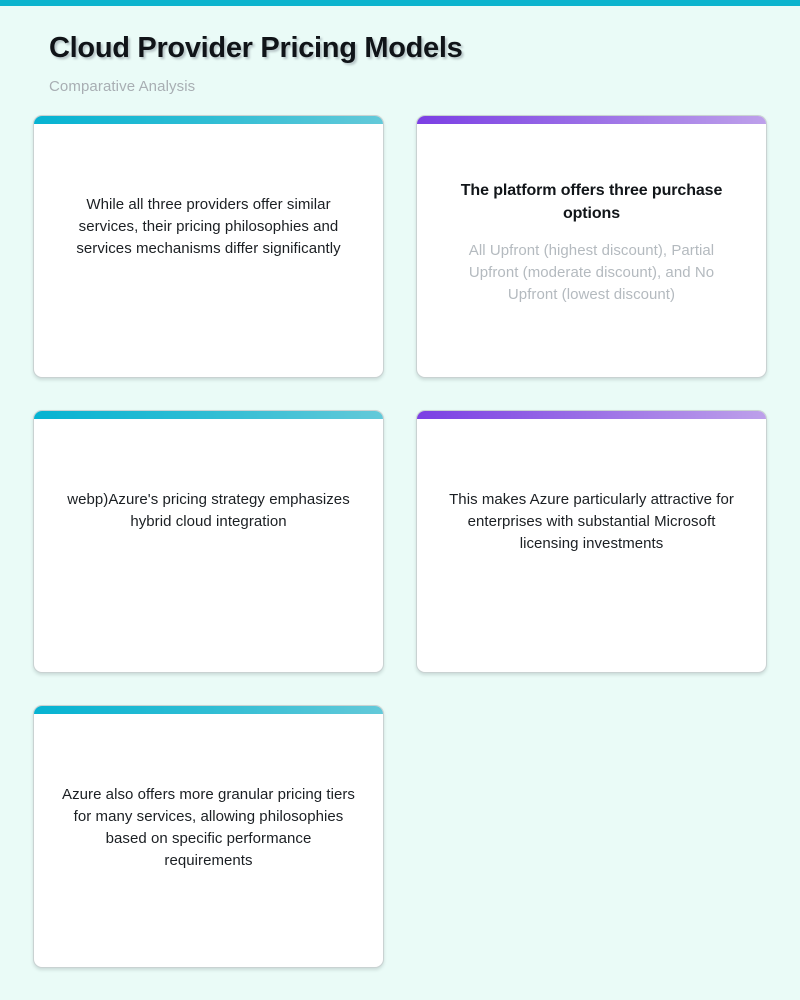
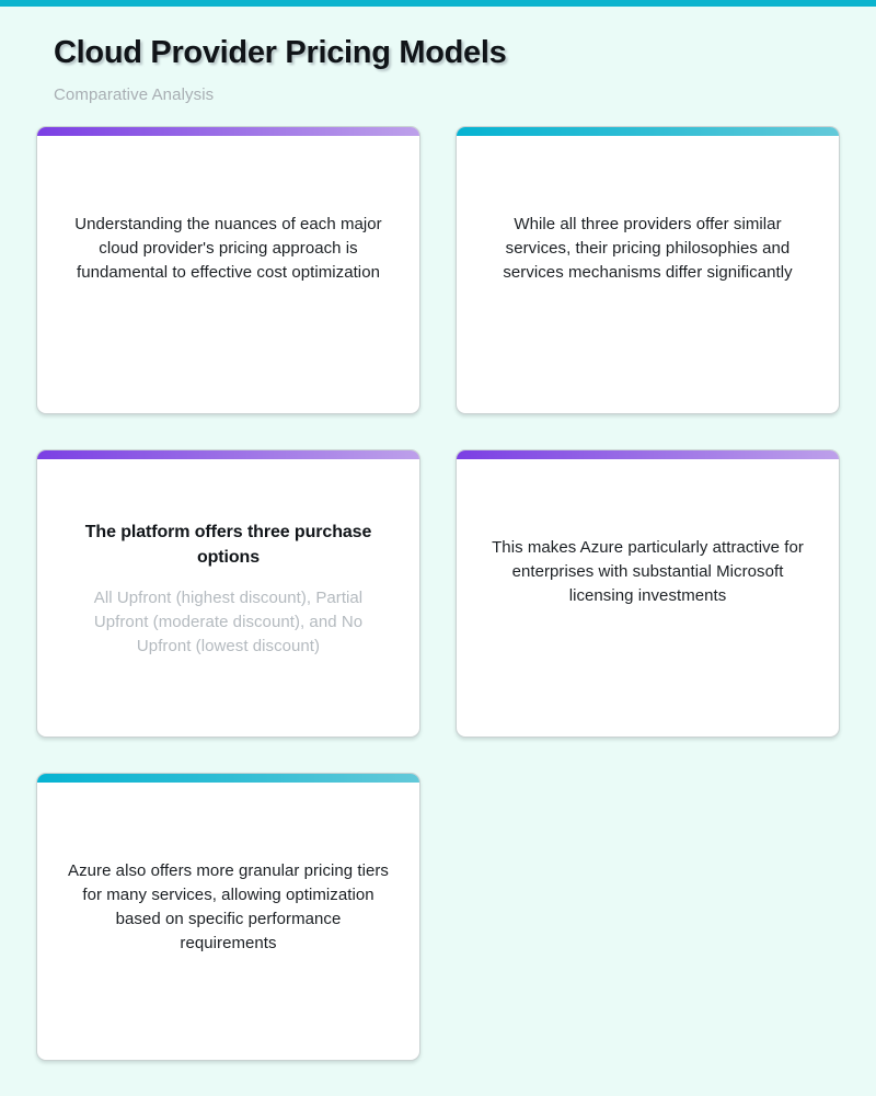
  Cloud Provider Pricing Models
  Comparative Analysis
+ Understanding the nuances of each major cloud provider's pricing approach is fundamental to effective cost optimization
  While all three providers offer similar services, their pricing philosophies and services mechanisms differ significantly
  The platform offers three purchase options
  All Upfront (highest discount), Partial Upfront (moderate discount), and No Upfront (lowest discount)
- webp)Azure's pricing strategy emphasizes hybrid cloud integration
  This makes Azure particularly attractive for enterprises with substantial Microsoft licensing investments
- Azure also offers more granular pricing tiers for many services, allowing philosophies based on specific performance requirements
+ Azure also offers more granular pricing tiers for many services, allowing optimization based on specific performance requirements
